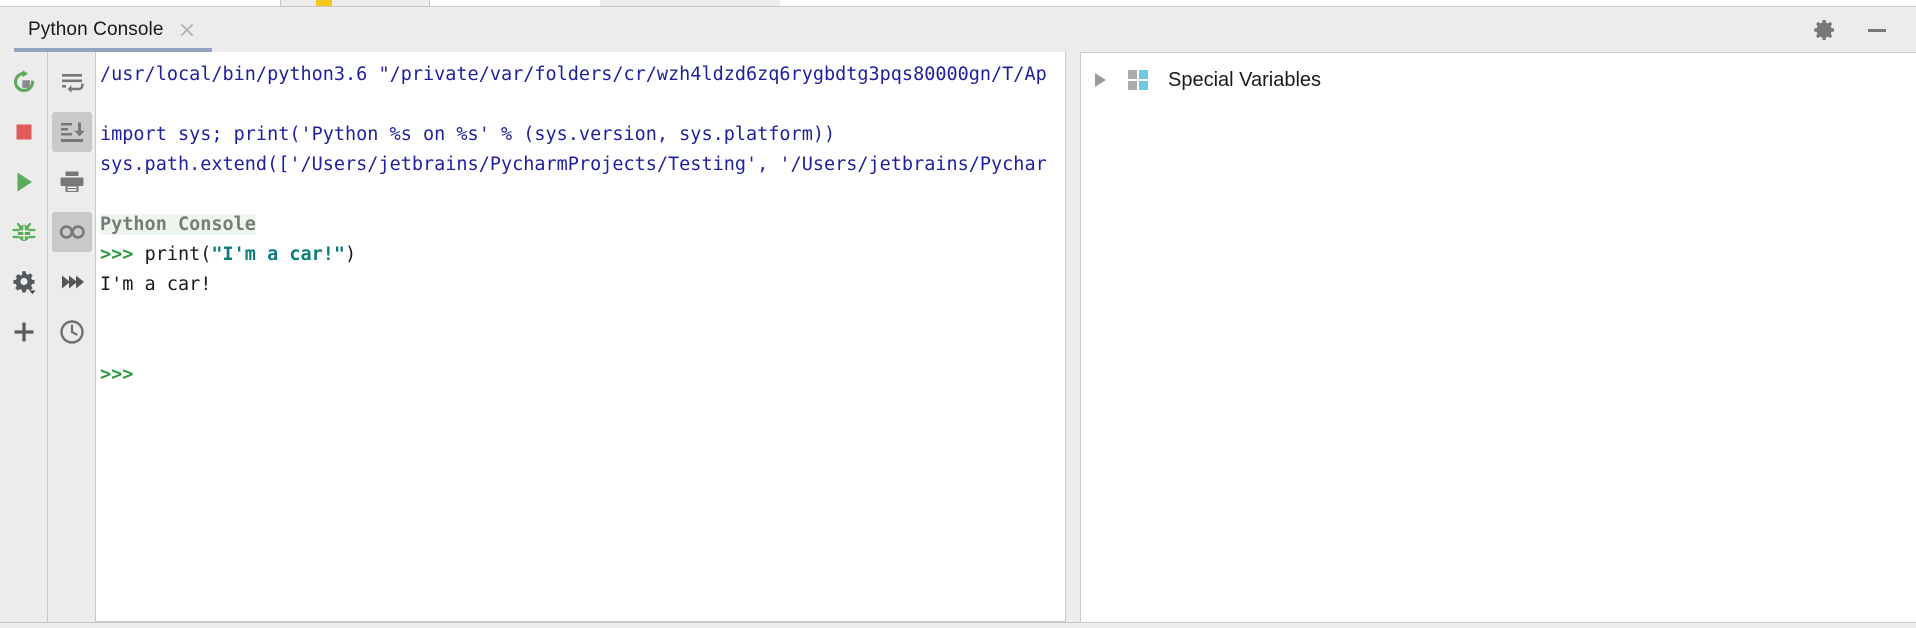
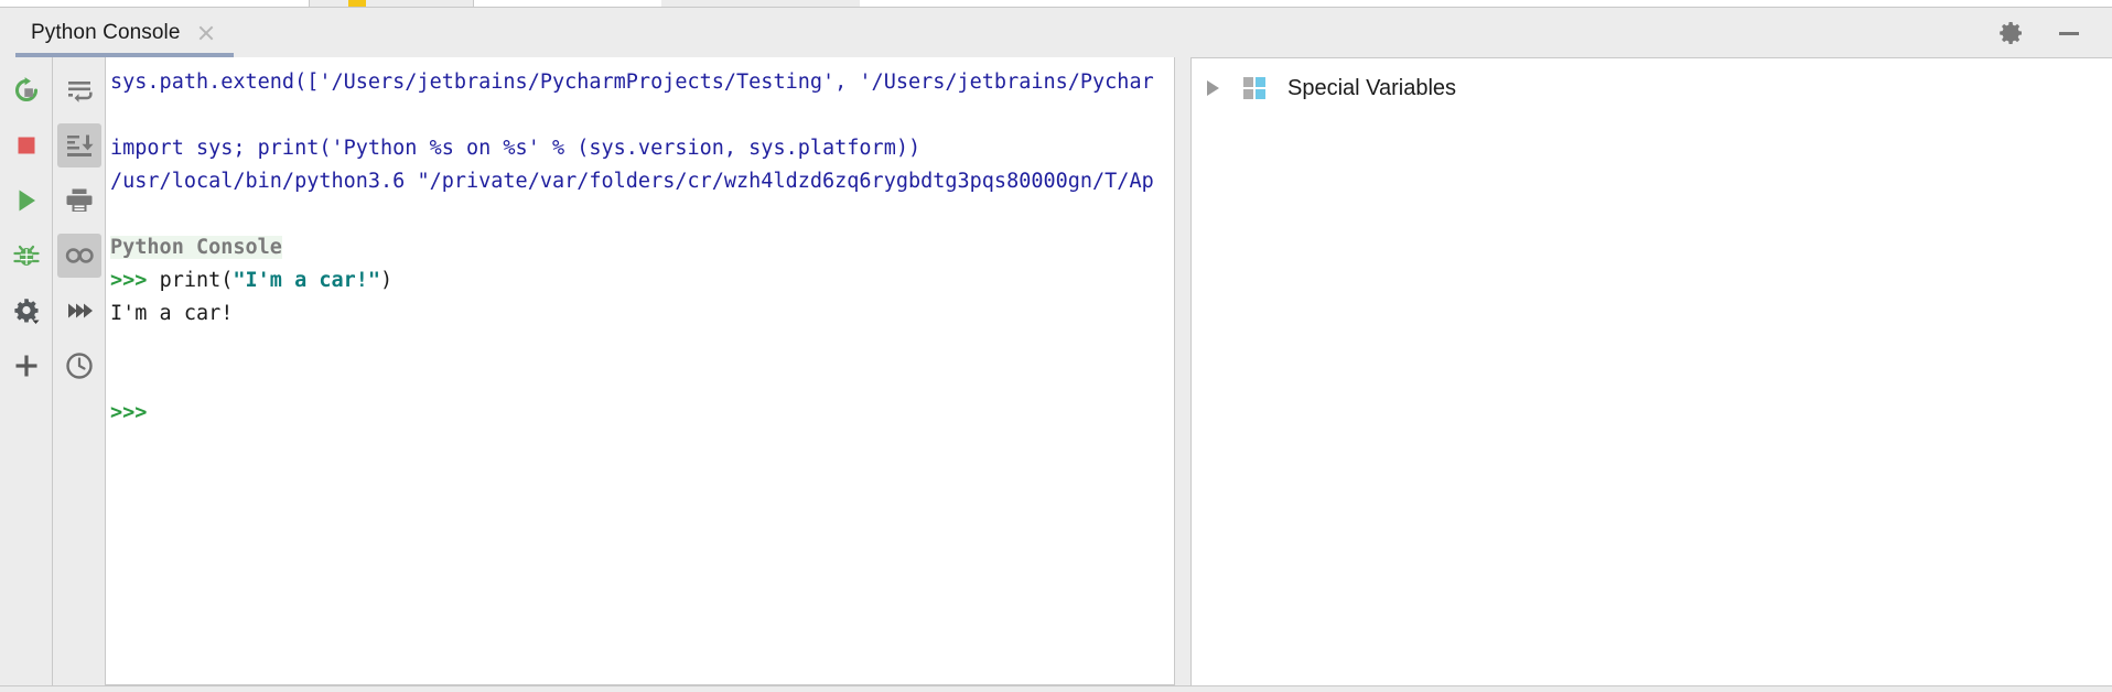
  Python Console
- /usr/local/bin/python3.6 "/private/var/folders/cr/wzh4ldzd6zq6rygbdtg3pqs80000gn/T/Ap
+ sys.path.extend(['/Users/jetbrains/PycharmProjects/Testing', '/Users/jetbrains/Pychar
  import sys; print('Python %s on %s' % (sys.version, sys.platform))
- sys.path.extend(['/Users/jetbrains/PycharmProjects/Testing', '/Users/jetbrains/Pychar
+ /usr/local/bin/python3.6 "/private/var/folders/cr/wzh4ldzd6zq6rygbdtg3pqs80000gn/T/Ap
  Python Console
  >>> print("I'm a car!")
  I'm a car!
  >>>
  Special Variables
